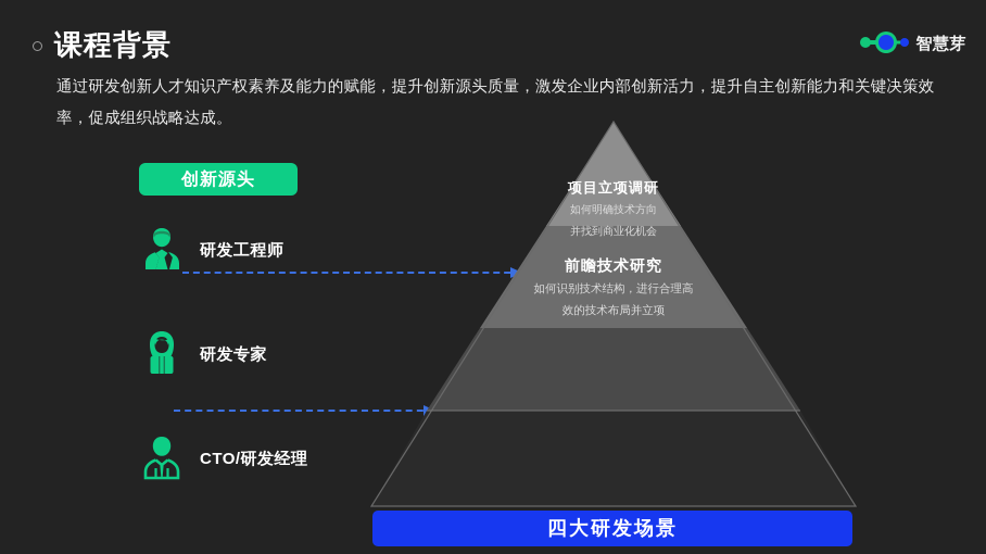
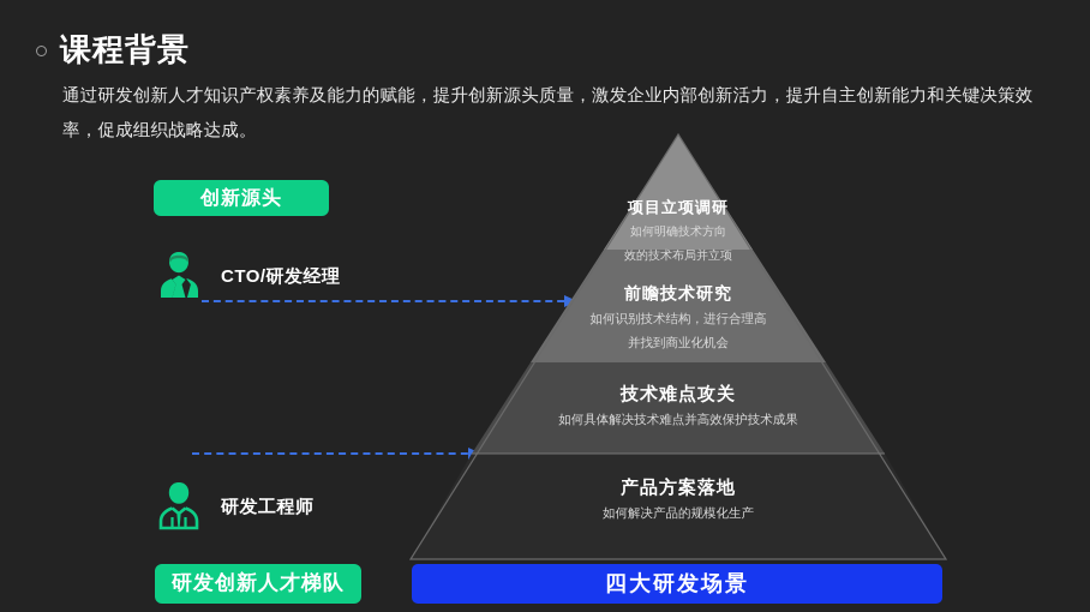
  课程背景
  通过研发创新人才知识产权素养及能力的赋能，提升创新源头质量，激发企业内部创新活力，提升自主创新能力和关键决策效率，促成组织战略达成。
- 智慧芽
  创新源头
- 研发工程师
+ CTO/研发经理
- 研发专家
- CTO/研发经理
+ 研发工程师
  项目立项调研
  如何明确技术方向
- 并找到商业化机会
+ 效的技术布局并立项
  前瞻技术研究
  如何识别技术结构，进行合理高
- 效的技术布局并立项
+ 并找到商业化机会
+ 技术难点攻关
+ 如何具体解决技术难点并高效保护技术成果
+ 产品方案落地
+ 如何解决产品的规模化生产
+ 研发创新人才梯队
  四大研发场景
